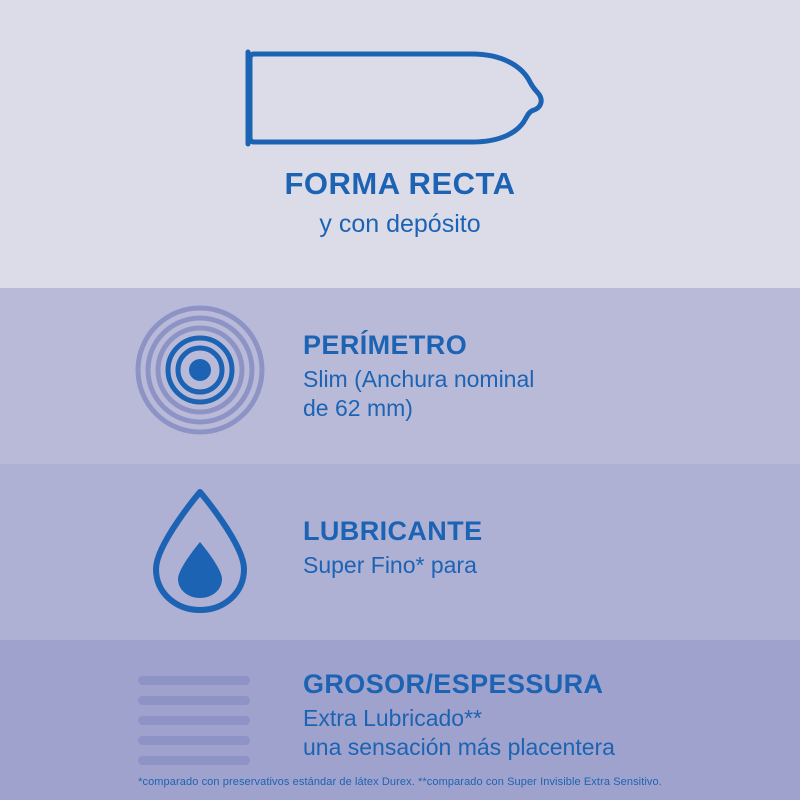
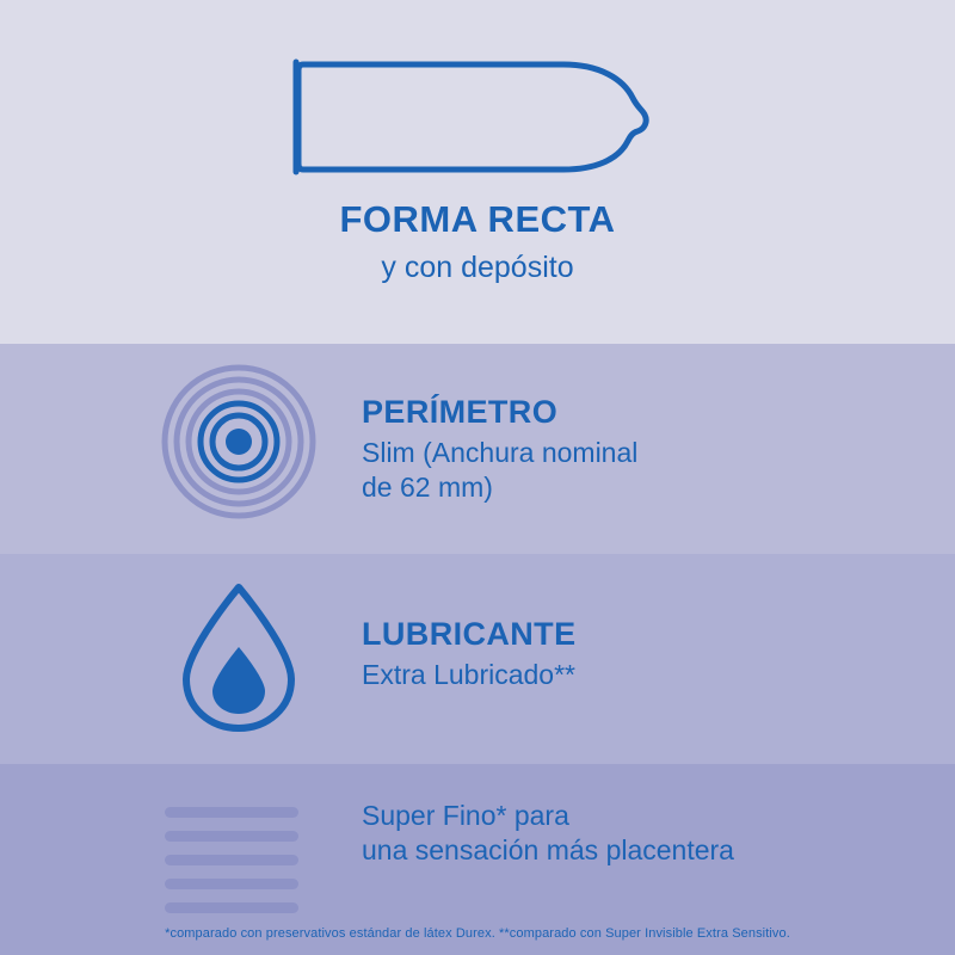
  FORMA RECTA
  y con depósito
  PERÍMETRO
  Slim (Anchura nominal
  de 62 mm)
  LUBRICANTE
- Super Fino* para
+ Extra Lubricado**
- GROSOR/ESPESSURA
- Extra Lubricado**
+ Super Fino* para
  una sensación más placentera
  *comparado con preservativos estándar de látex Durex. **comparado con Super Invisible Extra Sensitivo.
